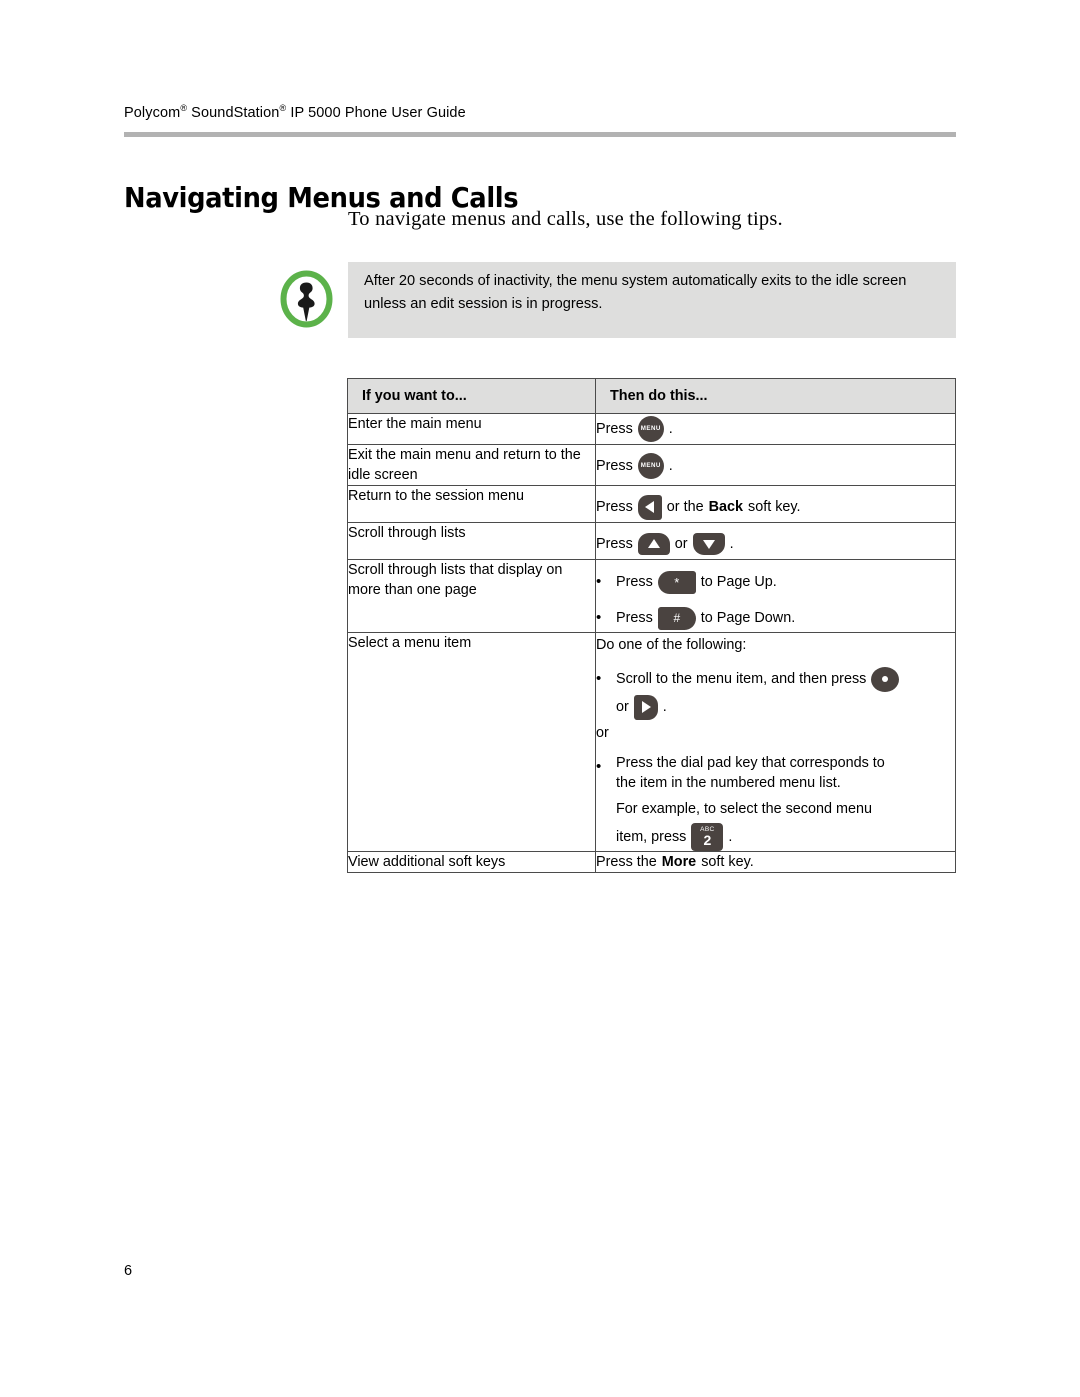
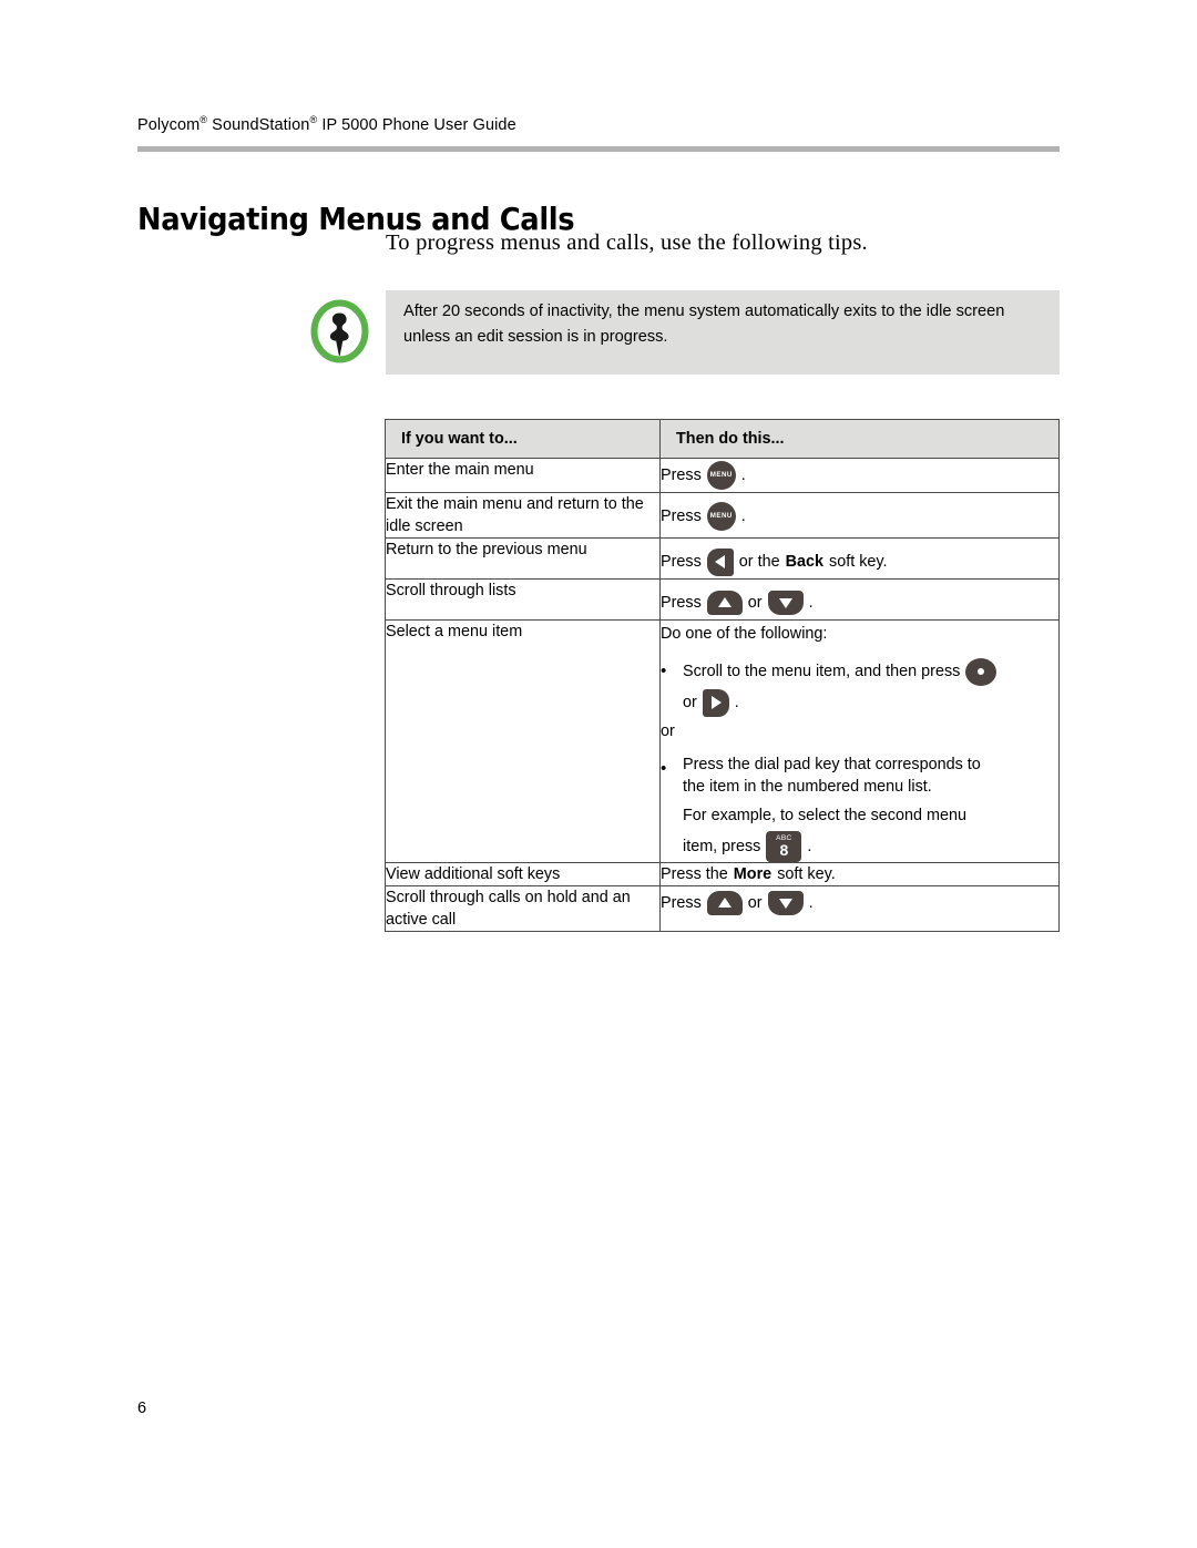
  Polycom® SoundStation® IP 5000 Phone User Guide
  Navigating Menus and Calls
- To navigate menus and calls, use the following tips.
+ To progress menus and calls, use the following tips.
  After 20 seconds of inactivity, the menu system automatically exits to the idle screen unless an edit session is in progress.
  If you want to...	Then do this...
  Enter the main menu	Press .
  Exit the main menu and return to the idle screen	Press .
- Return to the session menu	Press or the Back soft key.
+ Return to the previous menu	Press or the Back soft key.
  Scroll through lists	Press or .
- Scroll through lists that display on more than one page	• Press * to Page Up. • Press # to Page Down.
- Select a menu item	Do one of the following: • Scroll to the menu item, and then press or . or • Press the dial pad key that corresponds to the item in the numbered menu list. For example, to select the second menu item, press 2 .
+ Select a menu item	Do one of the following: • Scroll to the menu item, and then press or . or • Press the dial pad key that corresponds to the item in the numbered menu list. For example, to select the second menu item, press 8 .
  View additional soft keys	Press the More soft key.
+ Scroll through calls on hold and an active call	Press or .
  6
